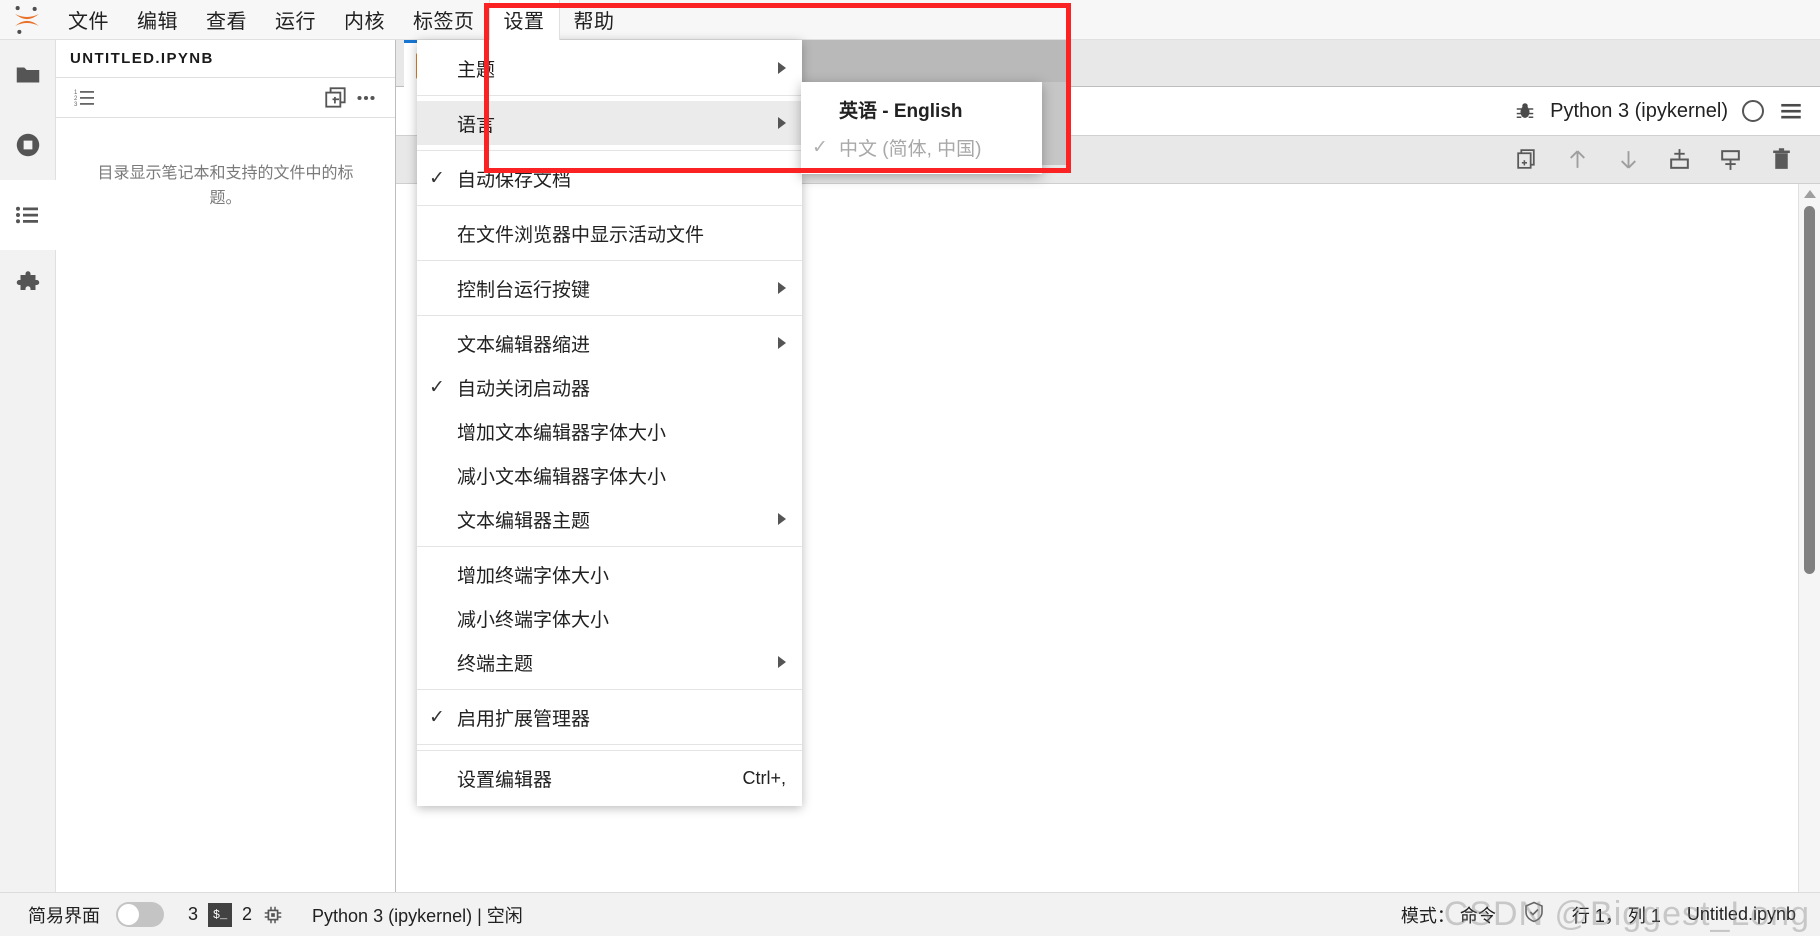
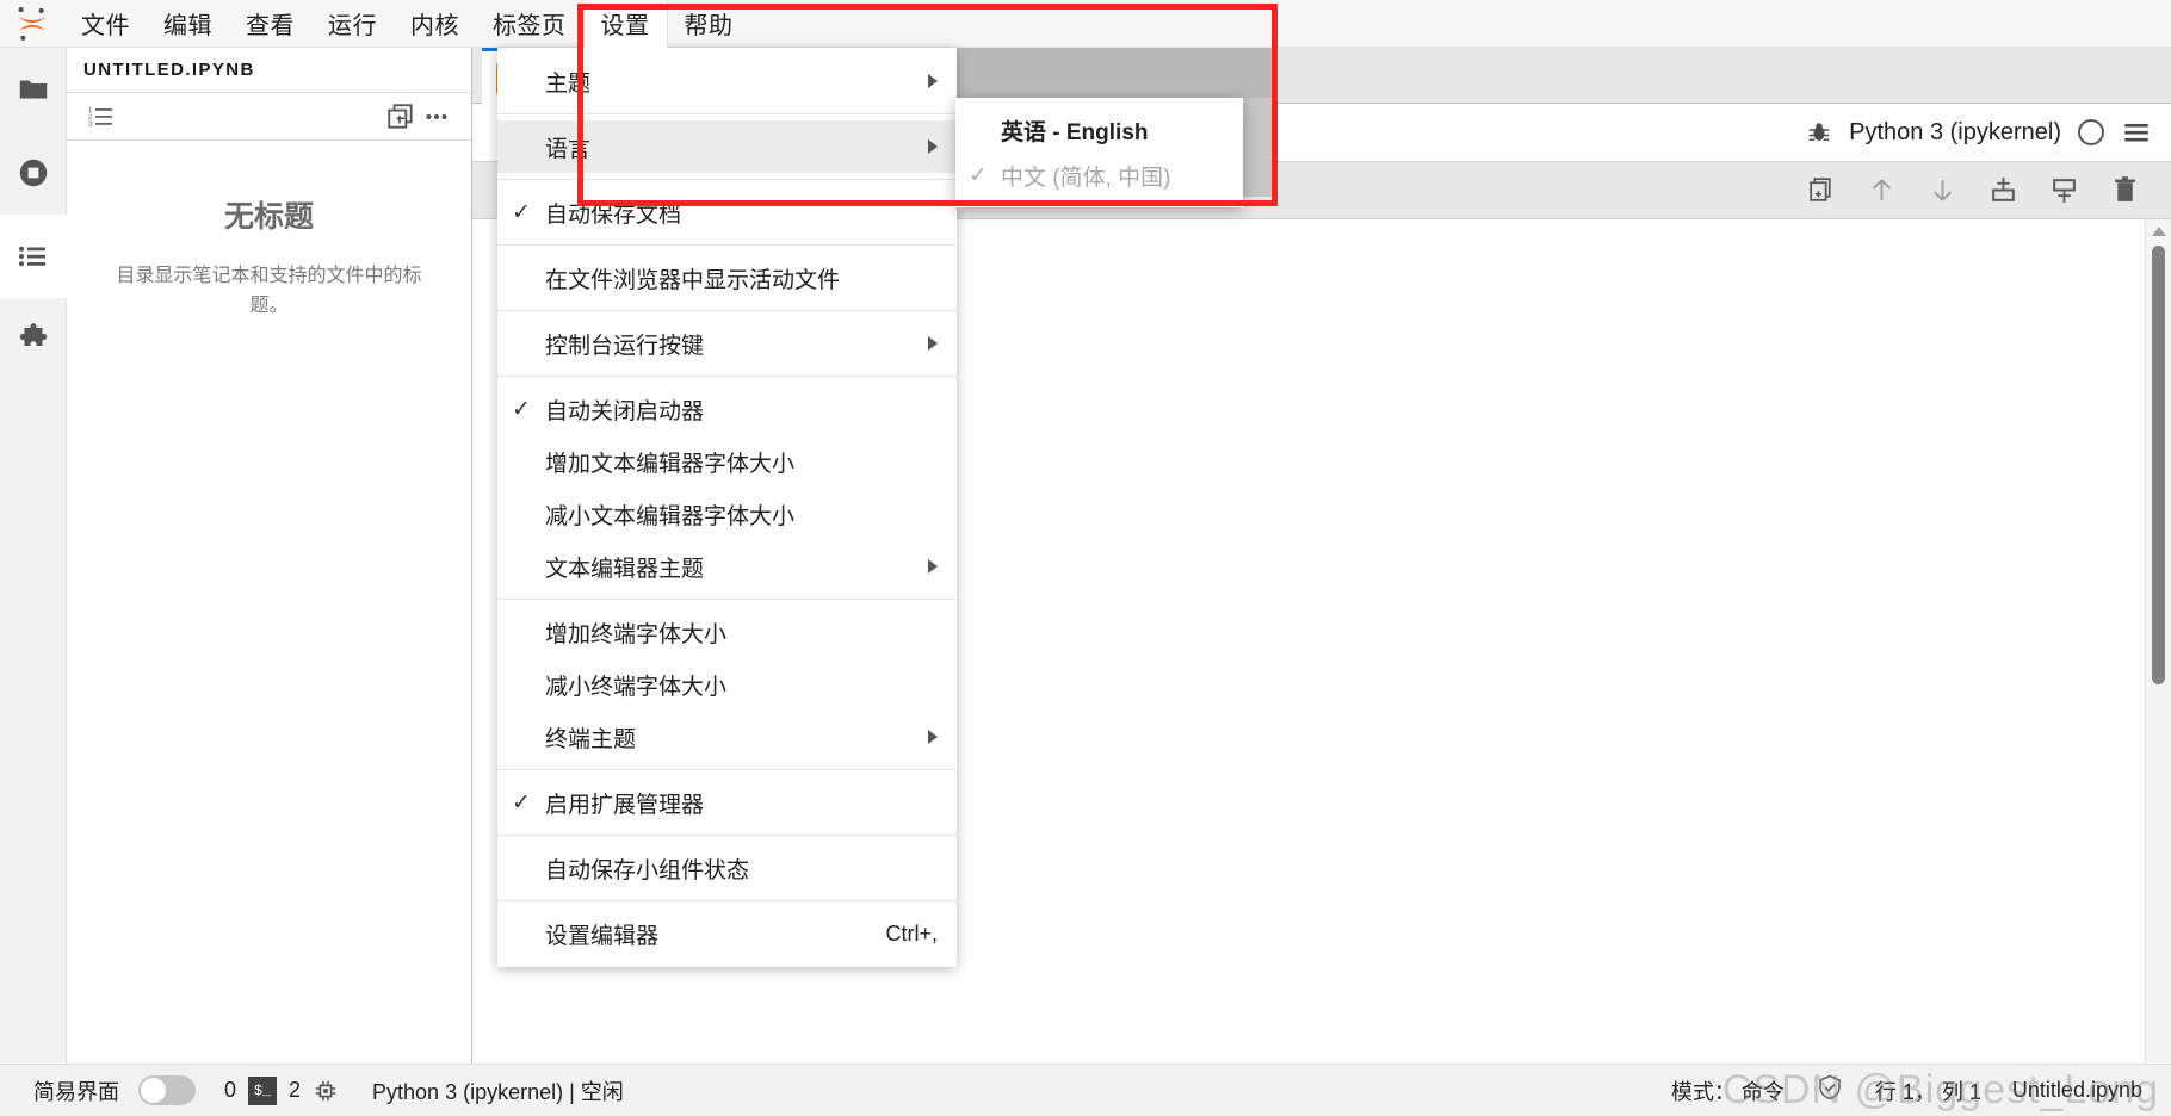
  文件
  编辑
  查看
  运行
  内核
  标签页
  设置
  帮助
  UNTITLED.IPYNB
+ 无标题
  目录显示笔记本和支持的文件中的标题。
  Python 3 (ipykernel)
  主题
  语言
  ✓
  自动保存文档
  在文件浏览器中显示活动文件
  控制台运行按键
- 文本编辑器缩进
  ✓
  自动关闭启动器
  增加文本编辑器字体大小
  减小文本编辑器字体大小
  文本编辑器主题
  增加终端字体大小
  减小终端字体大小
  终端主题
  ✓
  启用扩展管理器
+ 自动保存小组件状态
  设置编辑器
  Ctrl+,
  英语 - English
  ✓
  中文 (简体, 中国)
  简易界面
- 3
+ 0
  $_
  2
  Python 3 (ipykernel) | 空闲
  模式： 命令
  行 1， 列 1
  Untitled.ipynb
  CSDN @Biggest_Long
